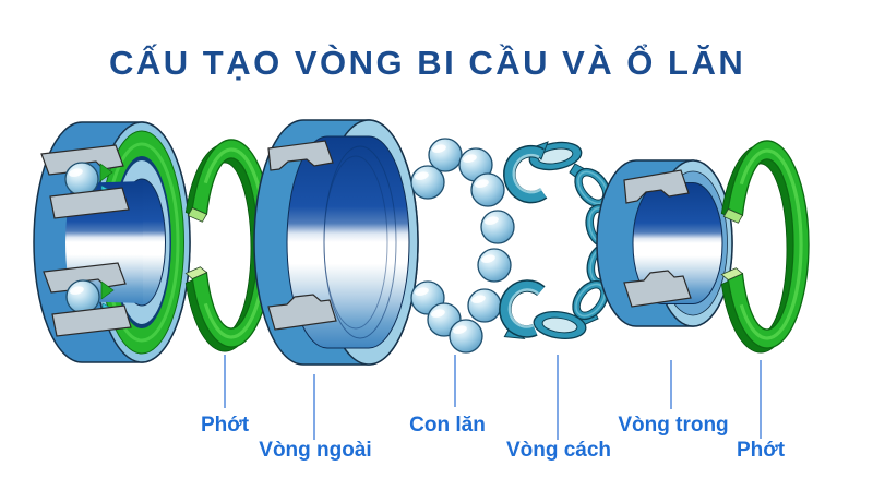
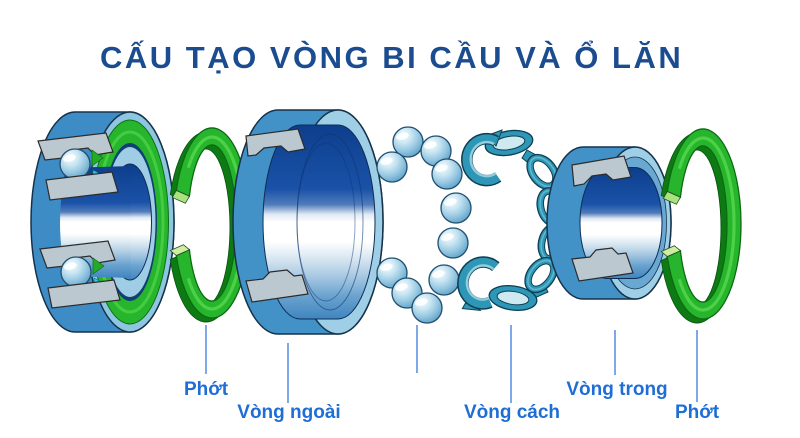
  CẤU TẠO VÒNG BI CẦU VÀ Ổ LĂN
  Phớt
  Vòng ngoài
- Con lăn
  Vòng cách
  Vòng trong
  Phớt
